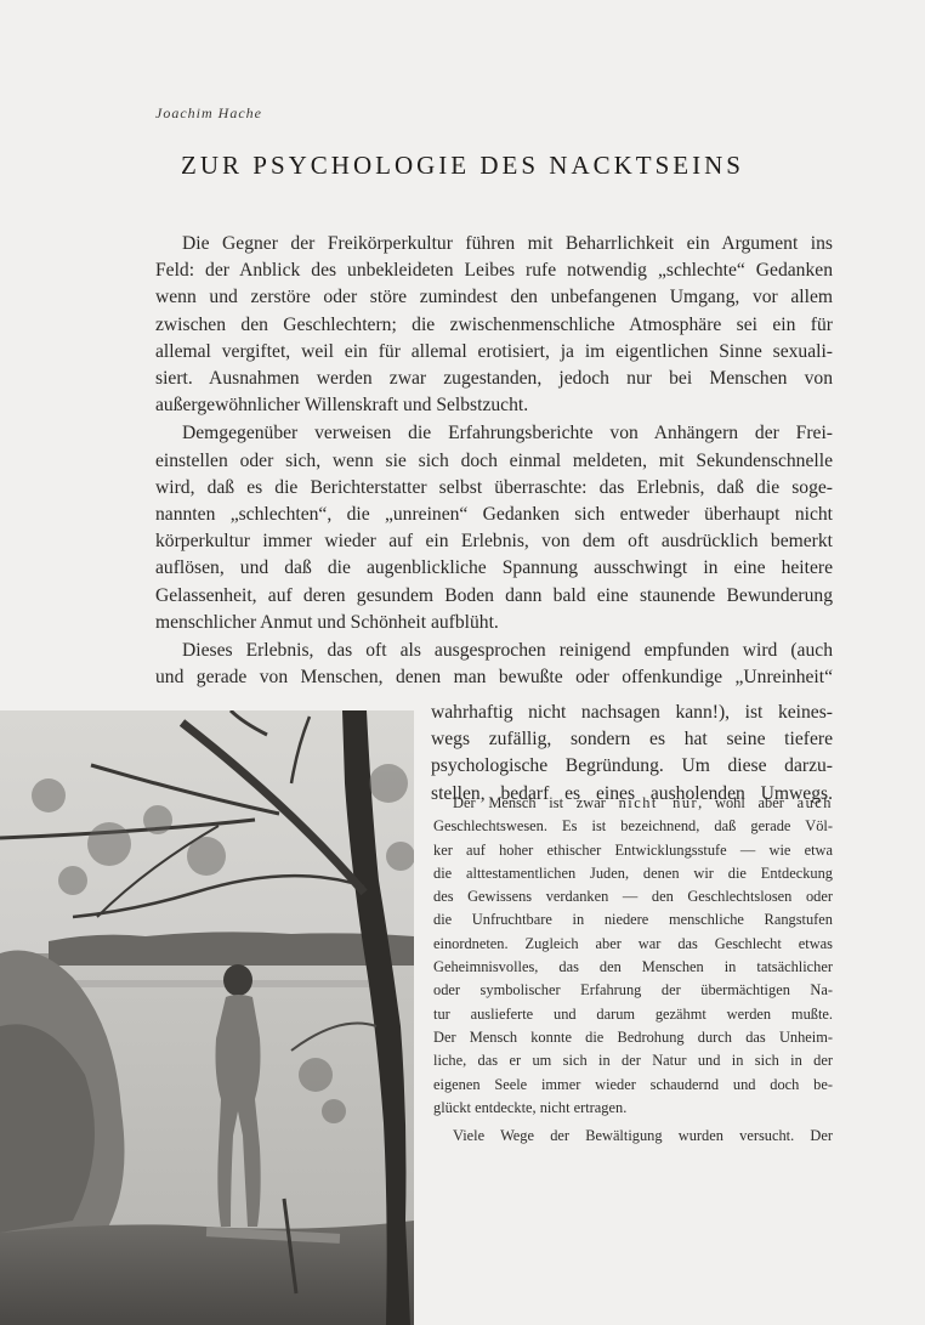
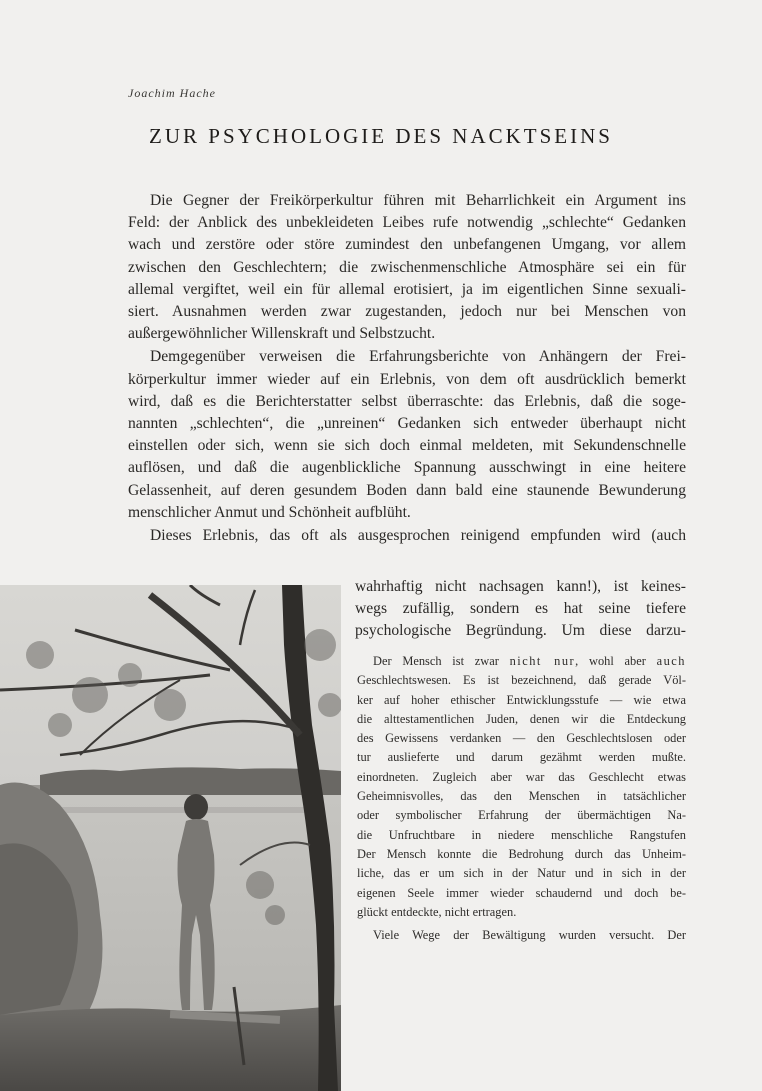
  Joachim Hache
  ZUR PSYCHOLOGIE DES NACKTSEINS
  Die Gegner der Freikörperkultur führen mit Beharrlichkeit ein Argument ins
  Feld: der Anblick des unbekleideten Leibes rufe notwendig „schlechte“ Gedanken
- wenn und zerstöre oder störe zumindest den unbefangenen Umgang, vor allem
+ wach und zerstöre oder störe zumindest den unbefangenen Umgang, vor allem
  zwischen den Geschlechtern; die zwischenmenschliche Atmosphäre sei ein für
  allemal vergiftet, weil ein für allemal erotisiert, ja im eigentlichen Sinne sexuali-
  siert. Ausnahmen werden zwar zugestanden, jedoch nur bei Menschen von
  außergewöhnlicher Willenskraft und Selbstzucht.
  Demgegenüber verweisen die Erfahrungsberichte von Anhängern der Frei-
- einstellen oder sich, wenn sie sich doch einmal meldeten, mit Sekundenschnelle
+ körperkultur immer wieder auf ein Erlebnis, von dem oft ausdrücklich bemerkt
  wird, daß es die Berichterstatter selbst überraschte: das Erlebnis, daß die soge-
  nannten „schlechten“, die „unreinen“ Gedanken sich entweder überhaupt nicht
- körperkultur immer wieder auf ein Erlebnis, von dem oft ausdrücklich bemerkt
+ einstellen oder sich, wenn sie sich doch einmal meldeten, mit Sekundenschnelle
  auflösen, und daß die augenblickliche Spannung ausschwingt in eine heitere
  Gelassenheit, auf deren gesundem Boden dann bald eine staunende Bewunderung
  menschlicher Anmut und Schönheit aufblüht.
  Dieses Erlebnis, das oft als ausgesprochen reinigend empfunden wird (auch
- und gerade von Menschen, denen man bewußte oder offenkundige „Unreinheit“
  wahrhaftig nicht nachsagen kann!), ist keines-
  wegs zufällig, sondern es hat seine tiefere
  psychologische Begründung. Um diese darzu-
- stellen, bedarf es eines ausholenden Umwegs.
  Der Mensch ist zwar nicht nur, wohl aber auch
  Geschlechtswesen. Es ist bezeichnend, daß gerade Völ-
  ker auf hoher ethischer Entwicklungsstufe — wie etwa
  die alttestamentlichen Juden, denen wir die Entdeckung
  des Gewissens verdanken — den Geschlechtslosen oder
- die Unfruchtbare in niedere menschliche Rangstufen
+ tur auslieferte und darum gezähmt werden mußte.
  einordneten. Zugleich aber war das Geschlecht etwas
  Geheimnisvolles, das den Menschen in tatsächlicher
  oder symbolischer Erfahrung der übermächtigen Na-
- tur auslieferte und darum gezähmt werden mußte.
+ die Unfruchtbare in niedere menschliche Rangstufen
  Der Mensch konnte die Bedrohung durch das Unheim-
  liche, das er um sich in der Natur und in sich in der
  eigenen Seele immer wieder schaudernd und doch be-
  glückt entdeckte, nicht ertragen.
  Viele Wege der Bewältigung wurden versucht. Der
